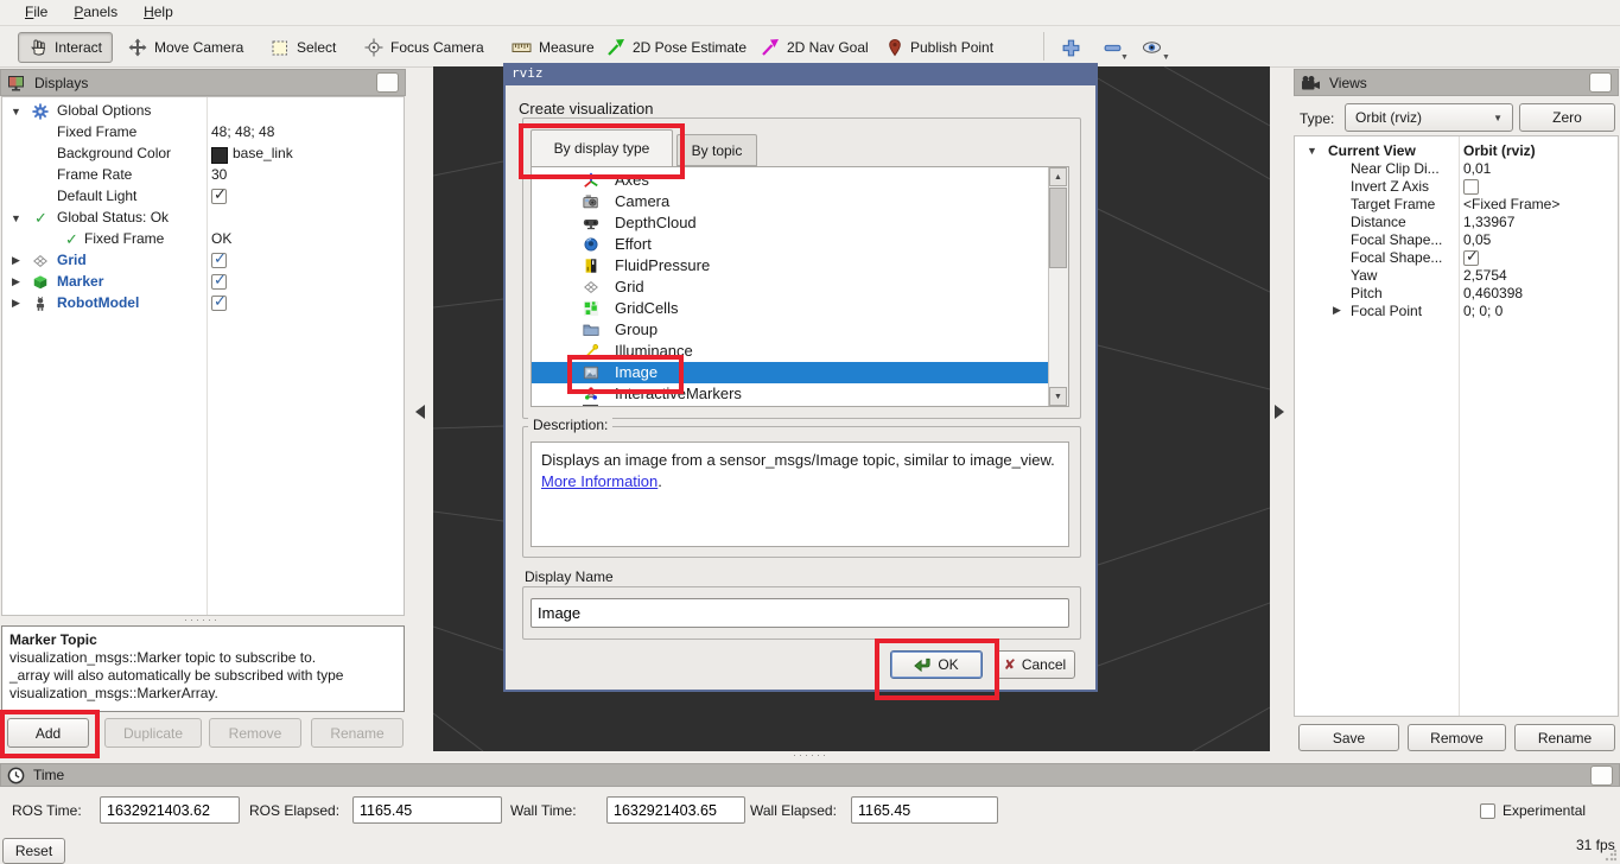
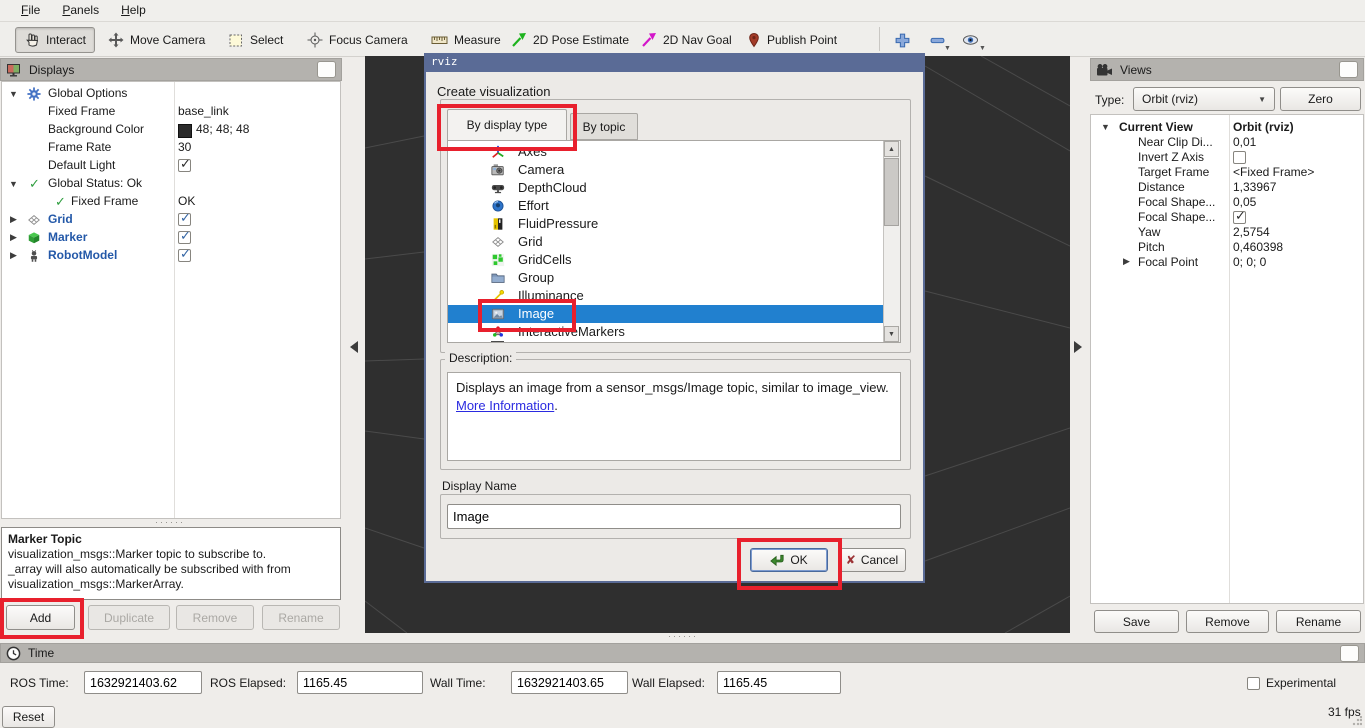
  File
  Panels
  Help
  Interact
  Move Camera
  Select
  Focus Camera
  Measure
  2D Pose Estimate
  2D Nav Goal
  Publish Point
  ······
  Displays
  ▼
  Global Options
  Fixed Frame
- 48; 48; 48
+ base_link
  Background Color
- base_link
+ 48; 48; 48
  Frame Rate
  30
  Default Light
  ▼
  ✓
  Global Status: Ok
  ✓
  Fixed Frame
  OK
  ▶
  Grid
  ▶
  Marker
  ▶
  RobotModel
  ······
  Marker Topic
  visualization_msgs::Marker topic to subscribe to.
- _array will also automatically be subscribed with type
+ _array will also automatically be subscribed with from
  visualization_msgs::MarkerArray.
  Add
  Duplicate
  Remove
  Rename
  Views
  Type:
  Orbit (rviz)
  ▼
  Zero
  ▼
  Current View
  Orbit (rviz)
  Near Clip Di...
  0,01
  Invert Z Axis
  Target Frame
  <Fixed Frame>
  Distance
  1,33967
  Focal Shape...
  0,05
  Focal Shape...
  Yaw
  2,5754
  Pitch
  0,460398
  ▶
  Focal Point
  0; 0; 0
  Save
  Remove
  Rename
  rviz
  Create visualization
  By display type
  By topic
  Axes
  Camera
  DepthCloud
  Effort
  FluidPressure
  Grid
  GridCells
  Group
  Illuminance
  Image
  InteractiveMarkers
  Description:
  Displays an image from a sensor_msgs/Image topic, similar to image_view. More Information.
  Display Name
  Image
  OK
  ✘
  Cancel
  Time
  ROS Time:
  1632921403.62
  ROS Elapsed:
  1165.45
  Wall Time:
  1632921403.65
  Wall Elapsed:
  1165.45
  Experimental
  Reset
  31 fps
